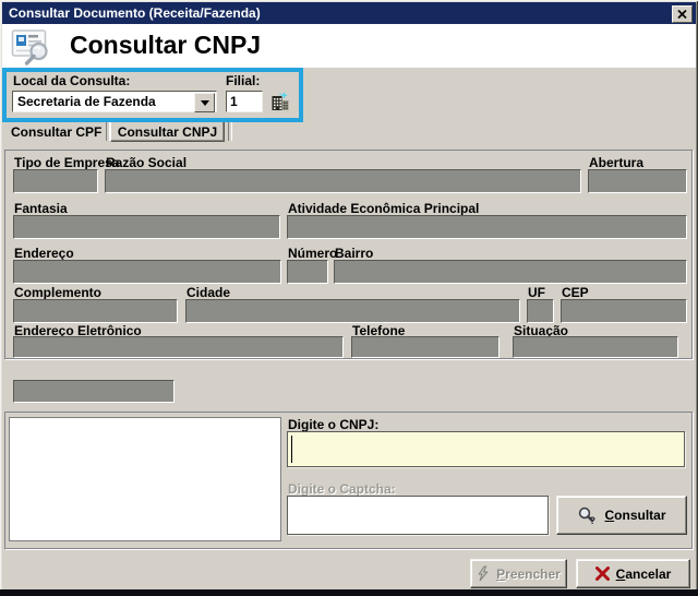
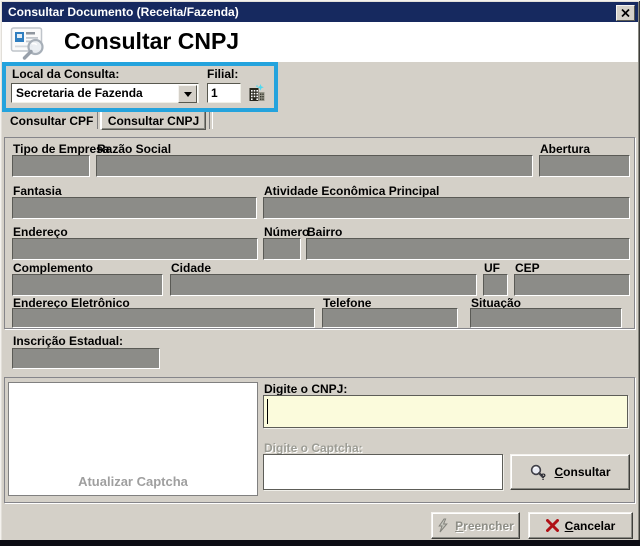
  Consultar Documento (Receita/Fazenda)
  Consultar CNPJ
  Local da Consulta:
  Secretaria de Fazenda
  Filial:
  1
  Consultar CPF
  Consultar CNPJ
  Tipo de Empresa
  Razão Social
  Abertura
  Fantasia
  Atividade Econômica Principal
  Endereço
  Número
  Bairro
  Complemento
  Cidade
  UF
  CEP
  Endereço Eletrônico
  Telefone
  Situação
+ Inscrição Estadual:
+ Atualizar Captcha
  Digite o CNPJ:
  Digite o Captcha:
  ?
  Consultar
  Preencher
  Cancelar
